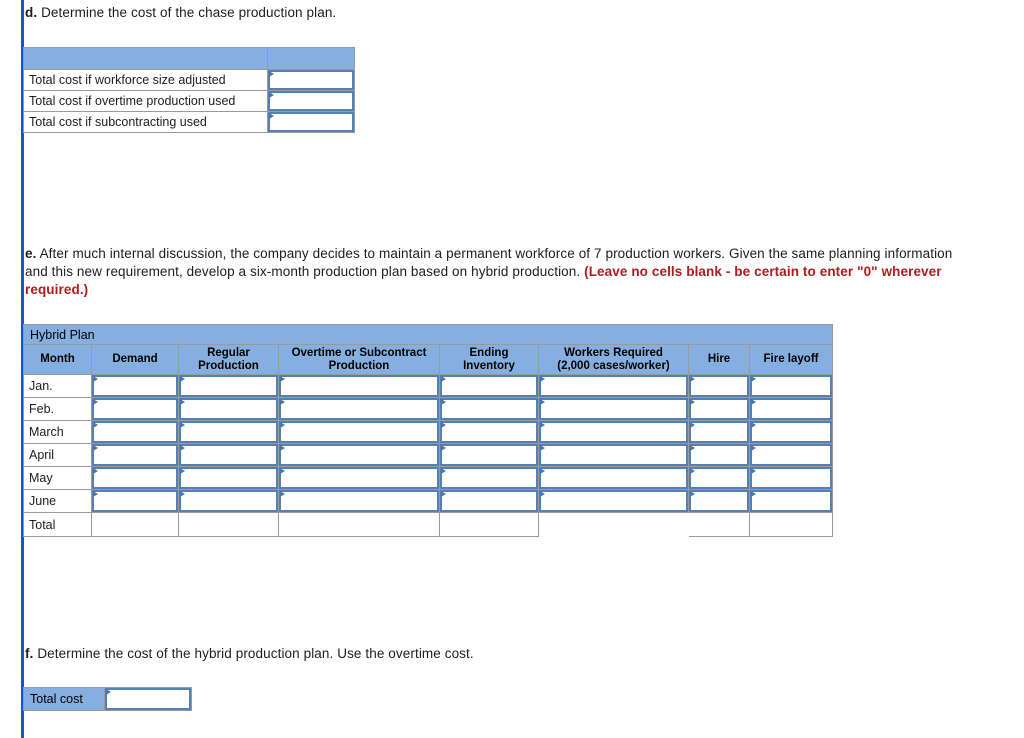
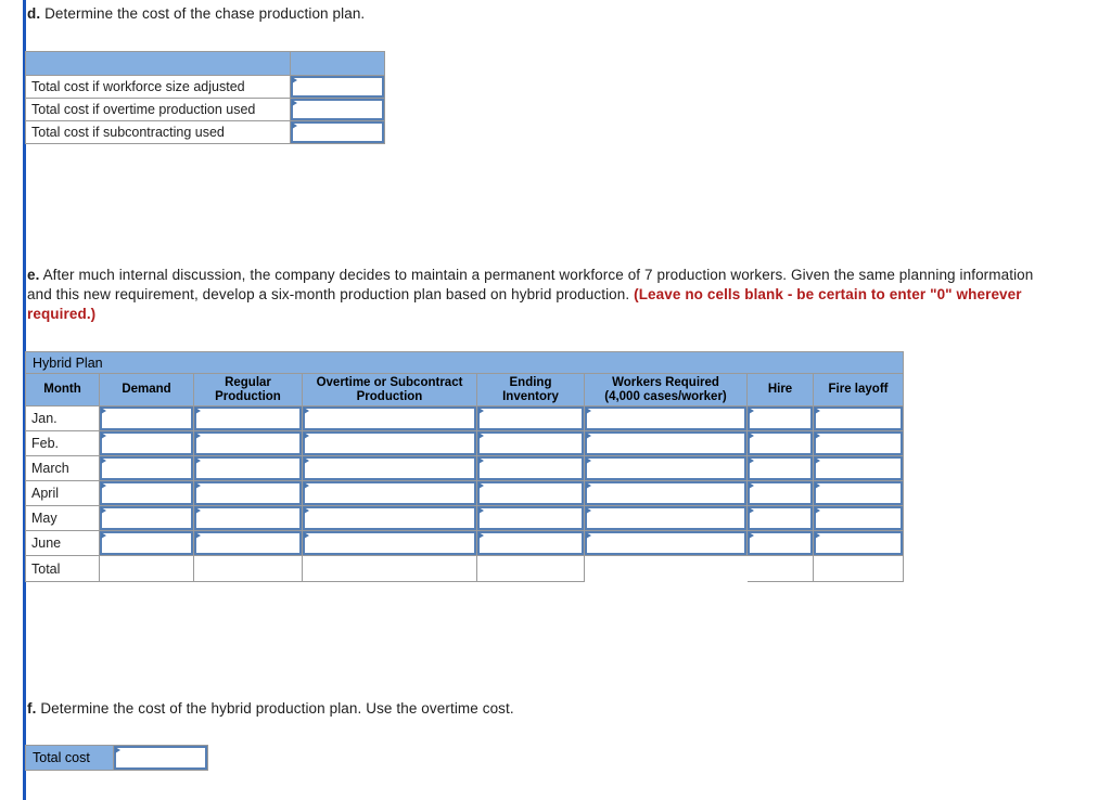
  d. Determine the cost of the chase production plan.
  Total cost if workforce size adjusted
  Total cost if overtime production used
  Total cost if subcontracting used
  e. After much internal discussion, the company decides to maintain a permanent workforce of 7 production workers. Given the same planning information and this new requirement, develop a six-month production plan based on hybrid production. (Leave no cells blank - be certain to enter "0" wherever required.)
  Hybrid Plan
- Month	Demand	Regular Production	Overtime or Subcontract Production	Ending Inventory	Workers Required (2,000 cases/worker)	Hire	Fire layoff
+ Month	Demand	Regular Production	Overtime or Subcontract Production	Ending Inventory	Workers Required (4,000 cases/worker)	Hire	Fire layoff
  Jan.
  Feb.
  March
  April
  May
  June
  Total
  f. Determine the cost of the hybrid production plan. Use the overtime cost.
  Total cost
